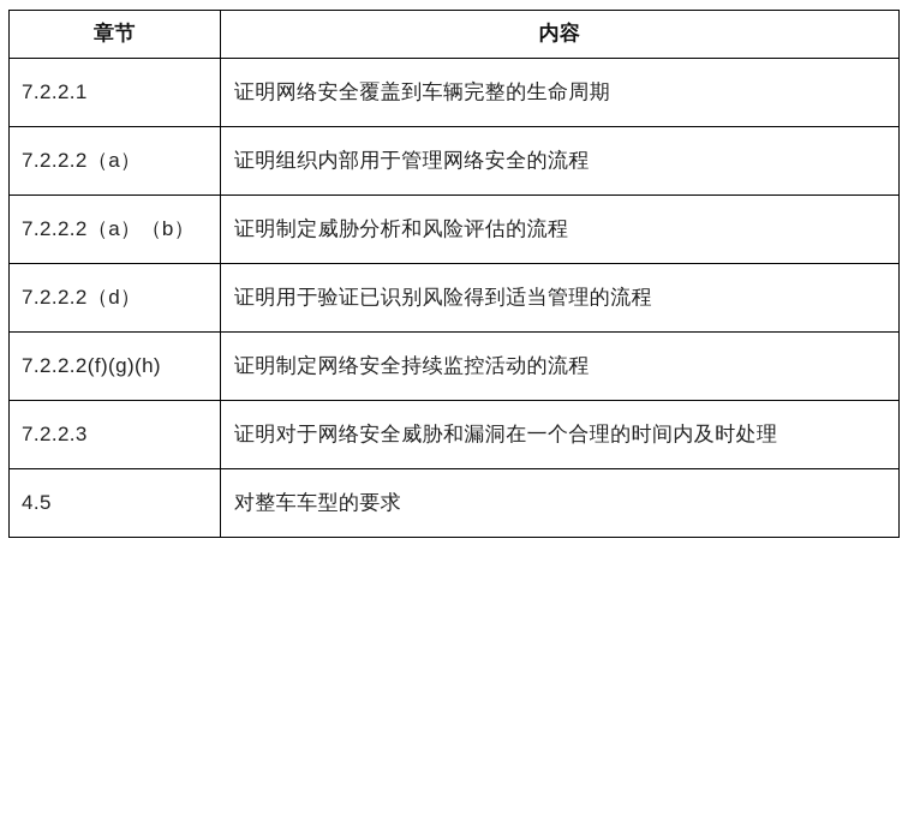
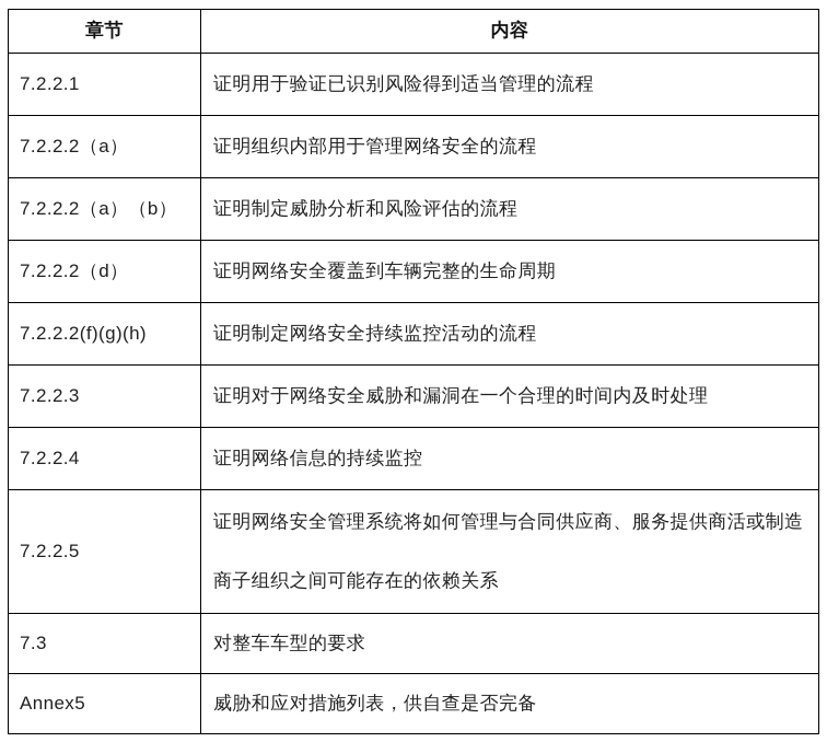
  章节	内容
- 7.2.2.1	证明网络安全覆盖到车辆完整的生命周期
+ 7.2.2.1	证明用于验证已识别风险得到适当管理的流程
  7.2.2.2（a）	证明组织内部用于管理网络安全的流程
  7.2.2.2（a）（b）	证明制定威胁分析和风险评估的流程
- 7.2.2.2（d）	证明用于验证已识别风险得到适当管理的流程
+ 7.2.2.2（d）	证明网络安全覆盖到车辆完整的生命周期
  7.2.2.2(f)(g)(h)	证明制定网络安全持续监控活动的流程
  7.2.2.3	证明对于网络安全威胁和漏洞在一个合理的时间内及时处理
+ 7.2.2.4	证明网络信息的持续监控
+ 7.2.2.5	证明网络安全管理系统将如何管理与合同供应商、服务提供商活或制造商子组织之间可能存在的依赖关系
- 4.5	对整车车型的要求
+ 7.3	对整车车型的要求
+ Annex5	威胁和应对措施列表，供自查是否完备
